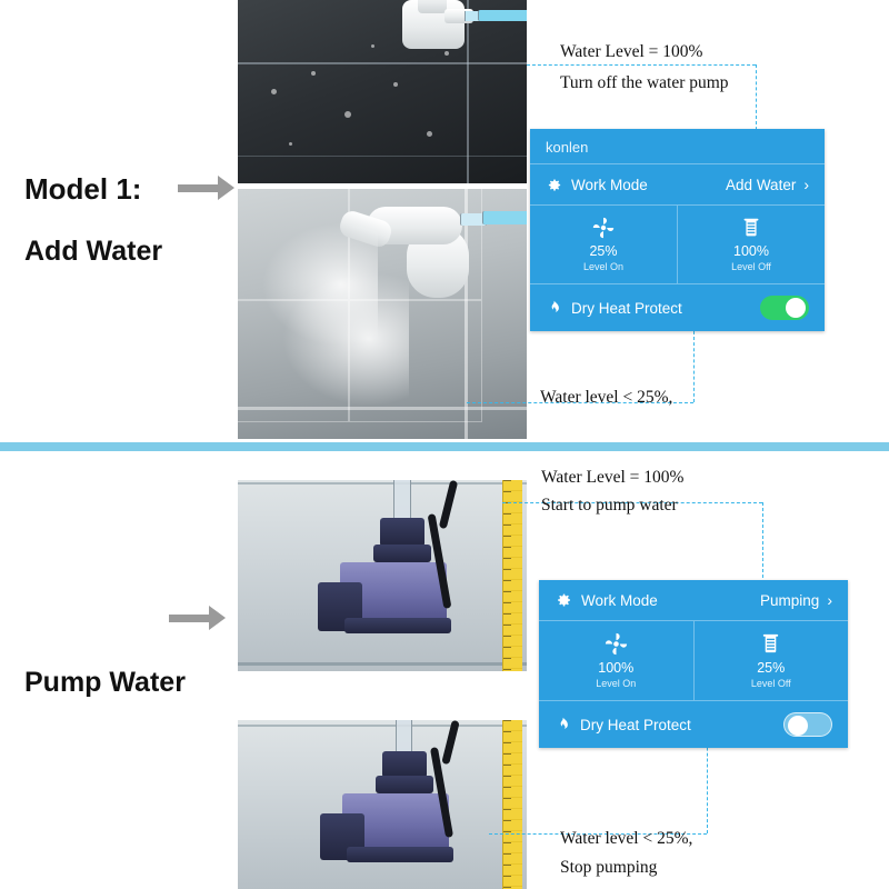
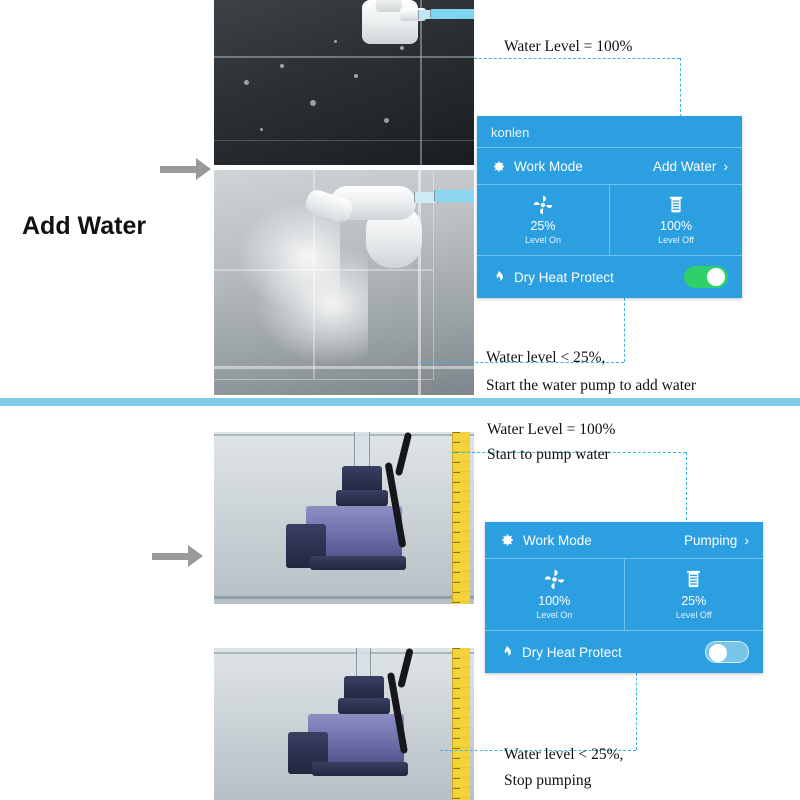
- Model 1:
  Add Water
  Water Level = 100%
- Turn off the water pump
  Water level < 25%,
+ Start the water pump to add water
  konlen
  Work Mode
  Add Water
  ›
  25%
  Level On
  100%
  Level Off
  Dry Heat Protect
- Pump Water
  Water Level = 100%
  Start to pump water
  Water level < 25%,
  Stop pumping
  Work Mode
  Pumping
  ›
  100%
  Level On
  25%
  Level Off
  Dry Heat Protect
